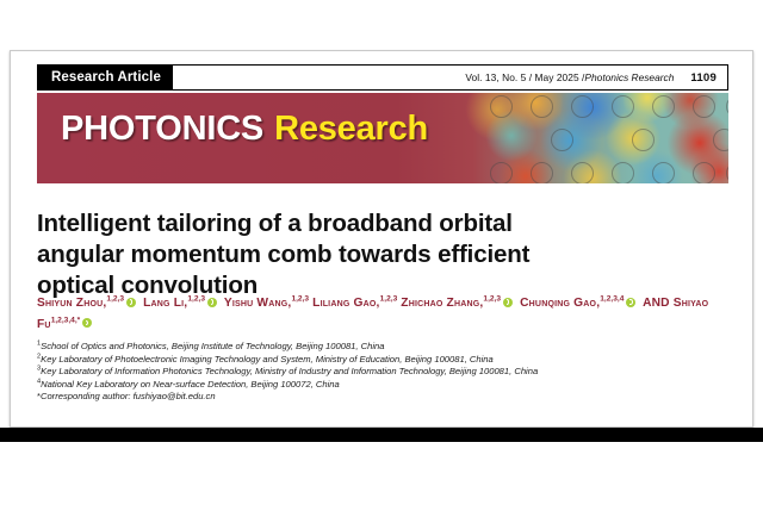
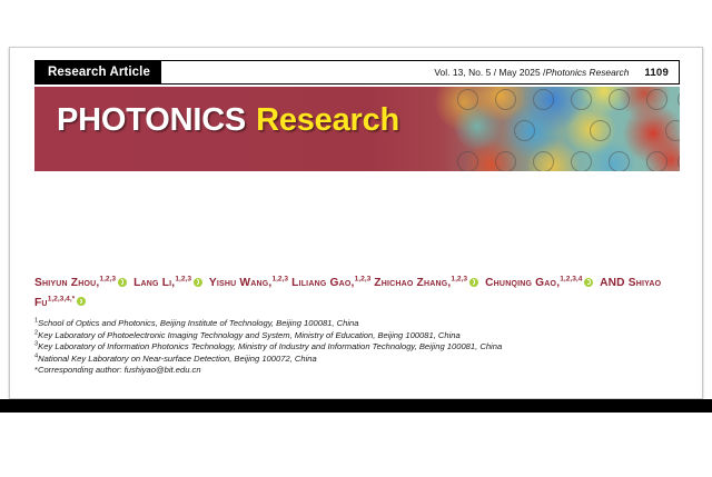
  Research Article
  Vol. 13, No. 5 / May 2025 /
  Photonics Research
  1109
  PHOTONICS Research
- Intelligent tailoring of a broadband orbital angular momentum comb towards efficient optical convolution
  School of Optics and Photonics, Beijing Institute of Technology, Beijing 100081, China
  Key Laboratory of Photoelectronic Imaging Technology and System, Ministry of Education, Beijing 100081, China
  Key Laboratory of Information Photonics Technology, Ministry of Industry and Information Technology, Beijing 100081, China
  National Key Laboratory on Near-surface Detection, Beijing 100072, China
  *Corresponding author: fushiyao@bit.edu.cn
